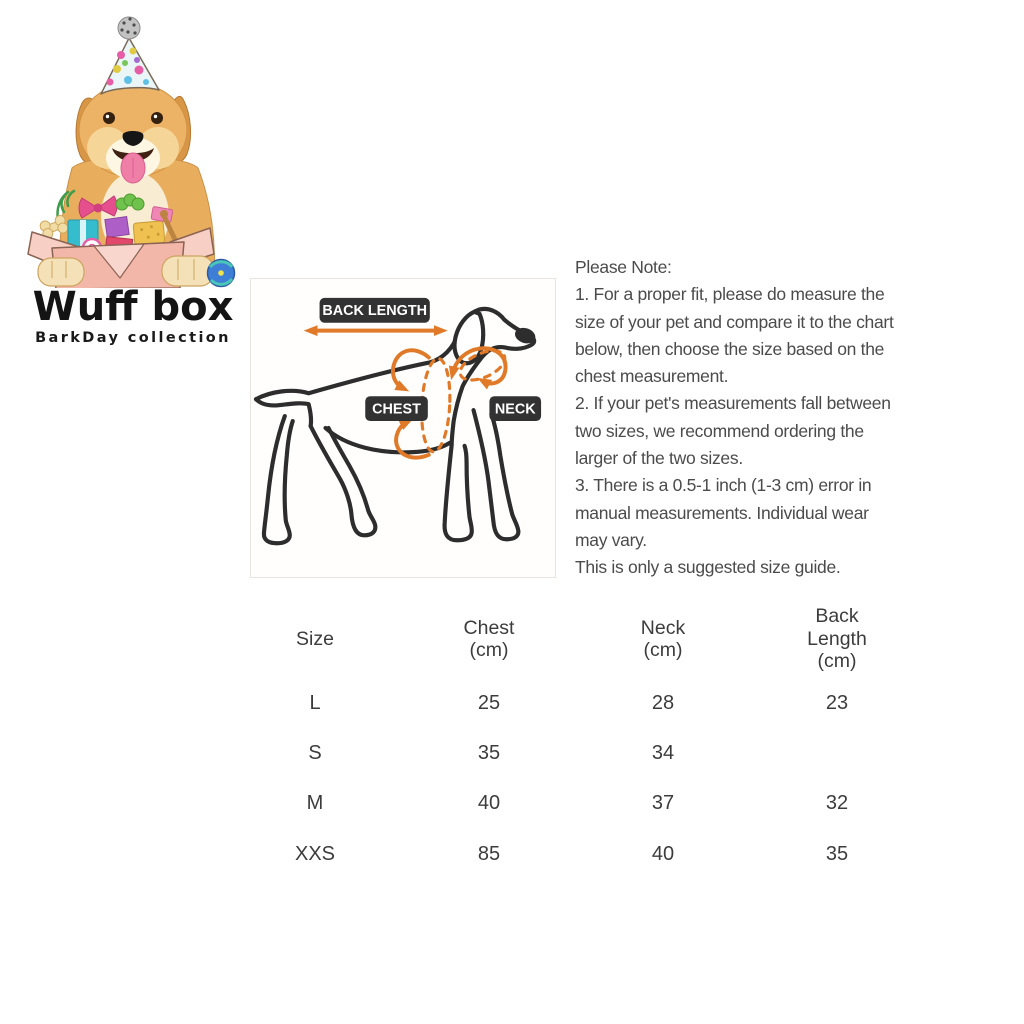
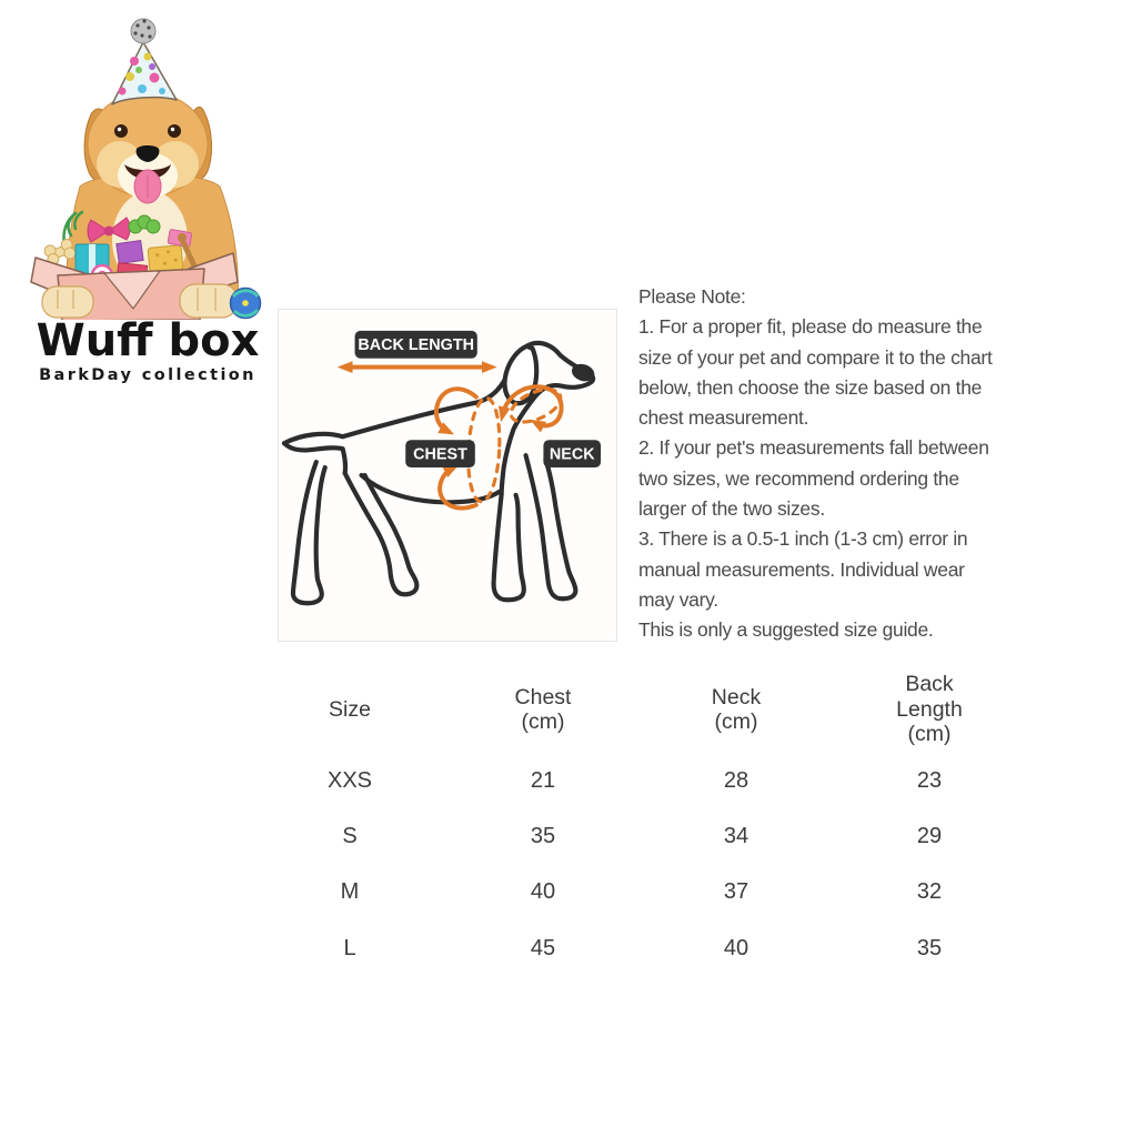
  Wuff box
  BarkDay collection
  BACK LENGTH
  CHEST
  NECK
  Please Note:
  1. For a proper fit, please do measure the
  size of your pet and compare it to the chart
  below, then choose the size based on the
  chest measurement.
  2. If your pet's measurements fall between
  two sizes, we recommend ordering the
  larger of the two sizes.
  3. There is a 0.5-1 inch (1-3 cm) error in
  manual measurements. Individual wear
  may vary.
  This is only a suggested size guide.
  Size
  Chest
  (cm)
  Neck
  (cm)
  Back
  Length
  (cm)
- L
+ XXS
- 25
+ 21
  28
  23
  S
  35
  34
+ 29
  M
  40
  37
  32
- XXS
+ L
- 85
+ 45
  40
  35
